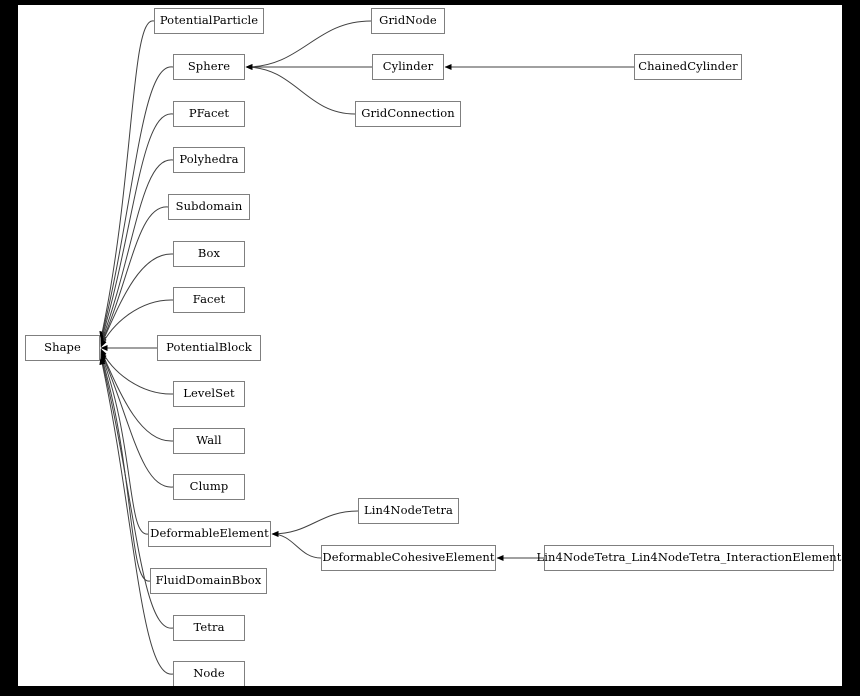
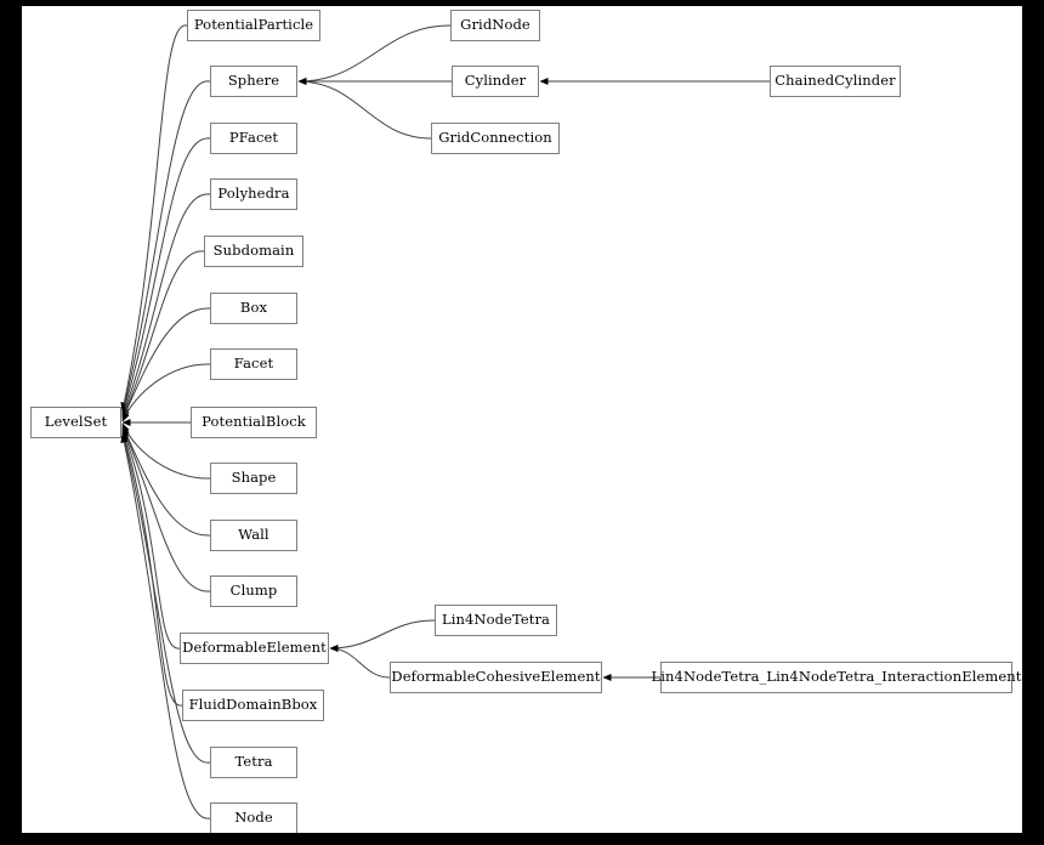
- Shape
+ LevelSet
  PotentialParticle
  Sphere
  PFacet
  Polyhedra
  Subdomain
  Box
  Facet
  PotentialBlock
- LevelSet
+ Shape
  Wall
  Clump
  DeformableElement
  FluidDomainBbox
  Tetra
  Node
  GridNode
  Cylinder
  GridConnection
  ChainedCylinder
  Lin4NodeTetra
  DeformableCohesiveElement
  Lin4NodeTetra_Lin4NodeTetra_InteractionElement
